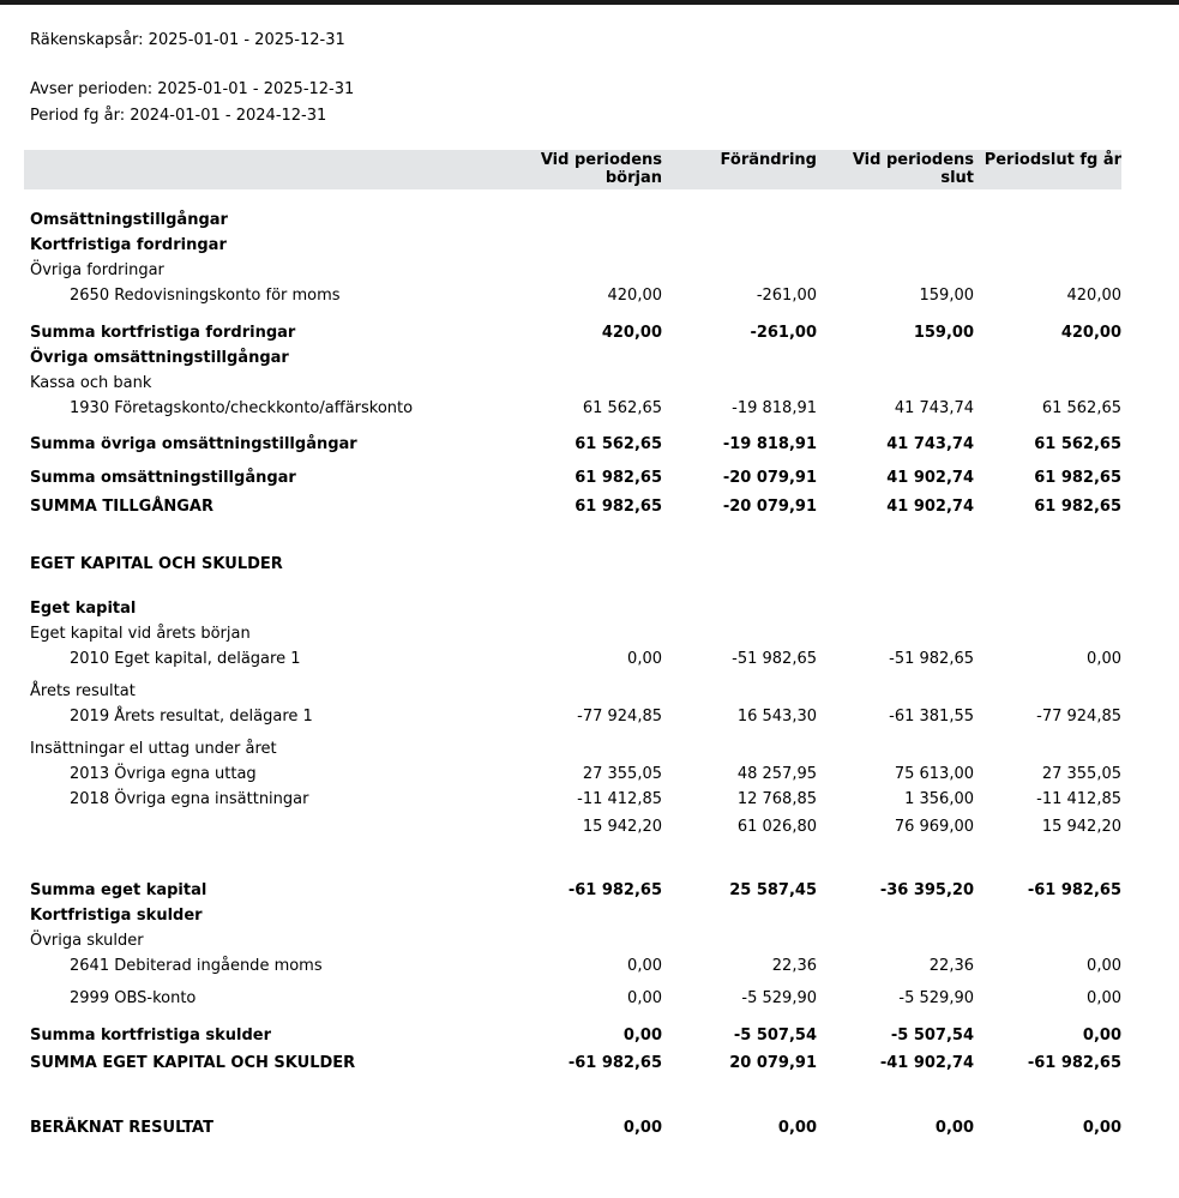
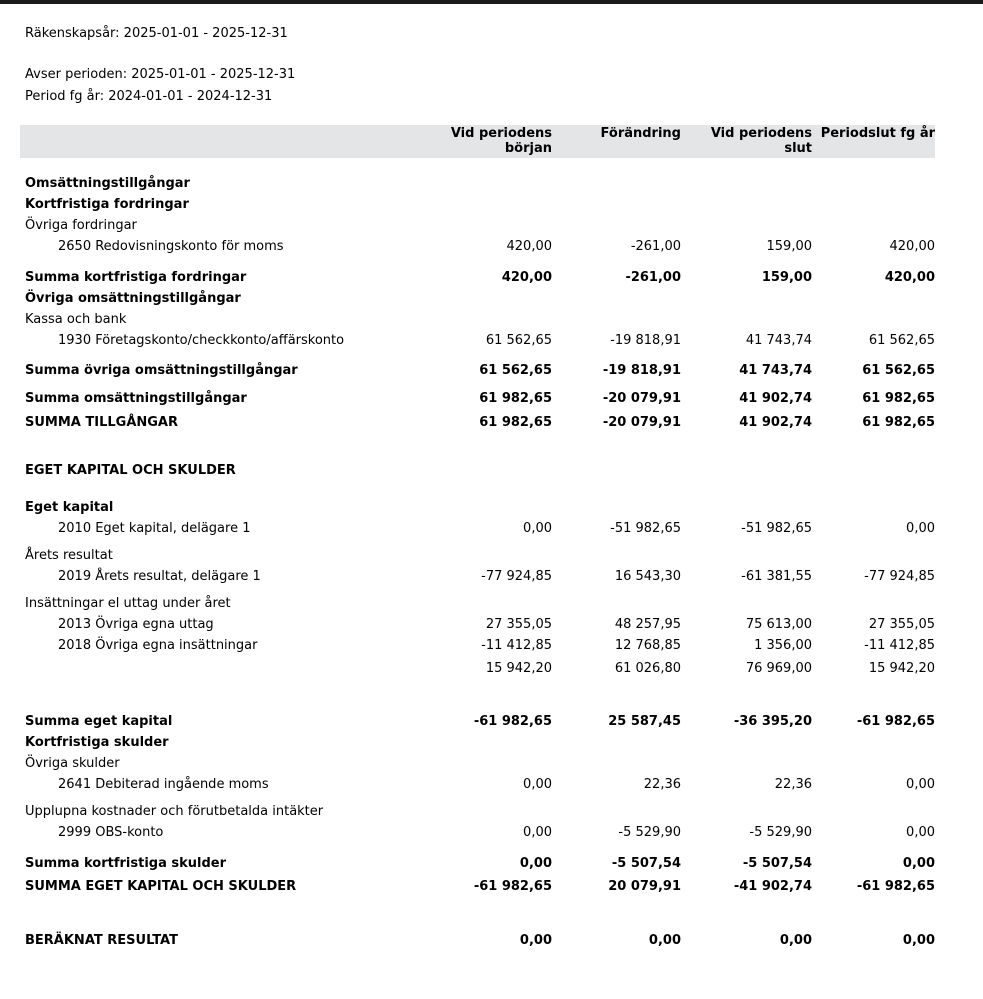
  Räkenskapsår: 2025-01-01 - 2025-12-31
  Avser perioden: 2025-01-01 - 2025-12-31
  Period fg år: 2024-01-01 - 2024-12-31
  	Vid periodens början	Förändring	Vid periodens slut	Periodslut fg år
  Omsättningstillgångar
  Kortfristiga fordringar
  Övriga fordringar
  2650 Redovisningskonto för moms	420,00	-261,00	159,00	420,00
  Summa kortfristiga fordringar	420,00	-261,00	159,00	420,00
  Övriga omsättningstillgångar
  Kassa och bank
  1930 Företagskonto/checkkonto/affärskonto	61 562,65	-19 818,91	41 743,74	61 562,65
  Summa övriga omsättningstillgångar	61 562,65	-19 818,91	41 743,74	61 562,65
  Summa omsättningstillgångar	61 982,65	-20 079,91	41 902,74	61 982,65
  SUMMA TILLGÅNGAR	61 982,65	-20 079,91	41 902,74	61 982,65
  EGET KAPITAL OCH SKULDER
  Eget kapital
- Eget kapital vid årets början
  2010 Eget kapital, delägare 1	0,00	-51 982,65	-51 982,65	0,00
  Årets resultat
  2019 Årets resultat, delägare 1	-77 924,85	16 543,30	-61 381,55	-77 924,85
  Insättningar el uttag under året
  2013 Övriga egna uttag	27 355,05	48 257,95	75 613,00	27 355,05
  2018 Övriga egna insättningar	-11 412,85	12 768,85	1 356,00	-11 412,85
  	15 942,20	61 026,80	76 969,00	15 942,20
  Summa eget kapital	-61 982,65	25 587,45	-36 395,20	-61 982,65
  Kortfristiga skulder
  Övriga skulder
  2641 Debiterad ingående moms	0,00	22,36	22,36	0,00
+ Upplupna kostnader och förutbetalda intäkter
  2999 OBS-konto	0,00	-5 529,90	-5 529,90	0,00
  Summa kortfristiga skulder	0,00	-5 507,54	-5 507,54	0,00
  SUMMA EGET KAPITAL OCH SKULDER	-61 982,65	20 079,91	-41 902,74	-61 982,65
  BERÄKNAT RESULTAT	0,00	0,00	0,00	0,00
